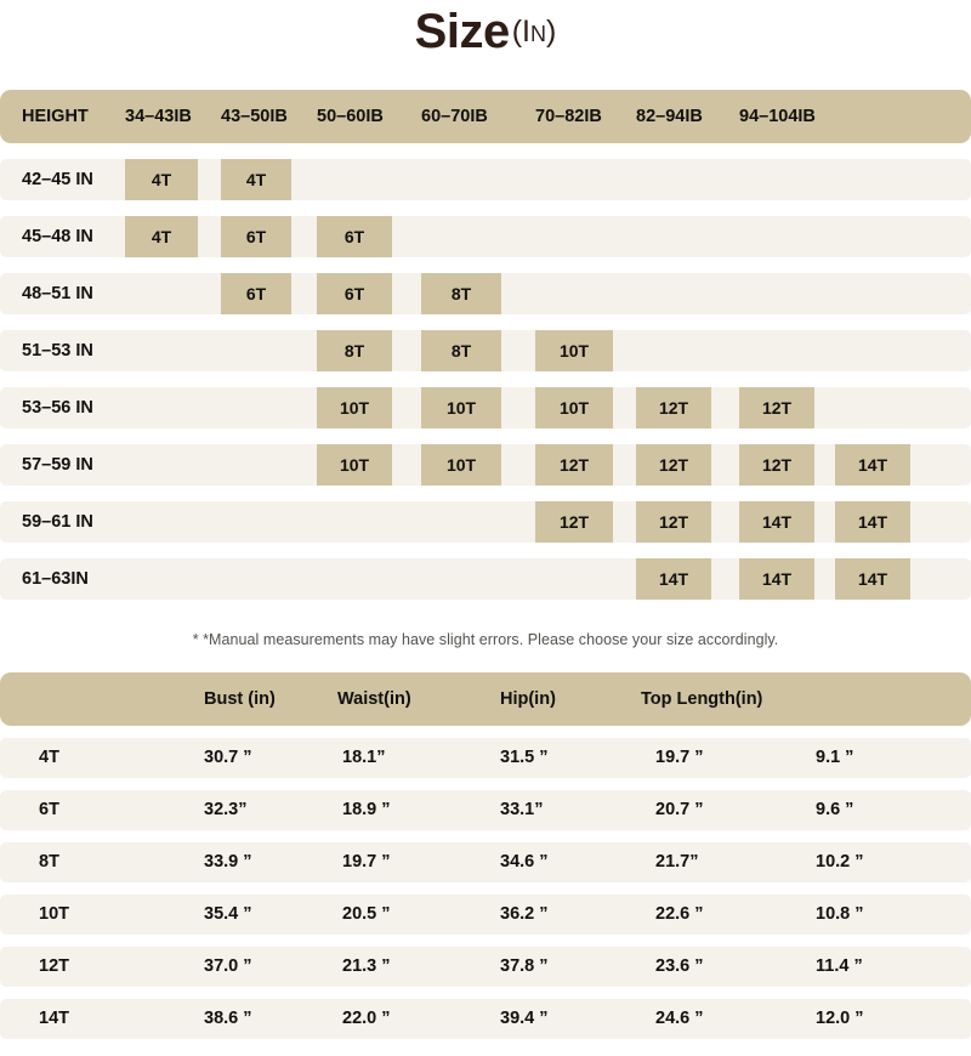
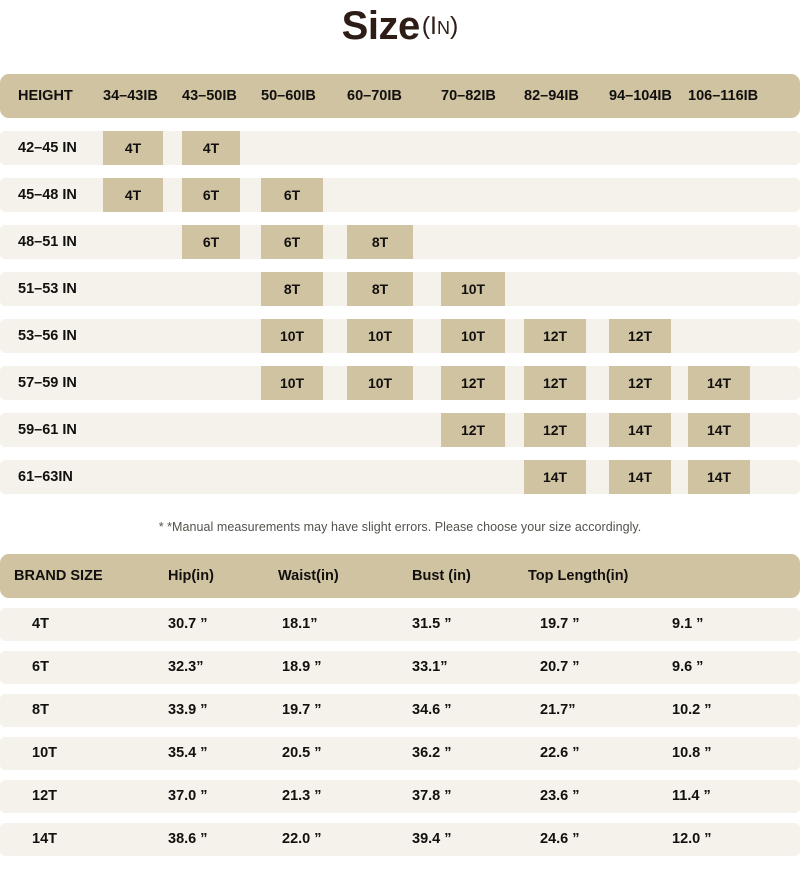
  Size(In)
  HEIGHT
  34–43IB
  43–50IB
  50–60IB
  60–70IB
  70–82IB
  82–94IB
  94–104IB
+ 106–116IB
  42–45 IN
  4T
  4T
  45–48 IN
  4T
  6T
  6T
  48–51 IN
  6T
  6T
  8T
  51–53 IN
  8T
  8T
  10T
  53–56 IN
  10T
  10T
  10T
  12T
  12T
  57–59 IN
  10T
  10T
  12T
  12T
  12T
  14T
  59–61 IN
  12T
  12T
  14T
  14T
  61–63IN
  14T
  14T
  14T
  * *Manual measurements may have slight errors. Please choose your size accordingly.
+ BRAND SIZE
- Bust (in)
+ Hip(in)
  Waist(in)
- Hip(in)
+ Bust (in)
  Top Length(in)
  4T
  30.7 ”
  18.1”
  31.5 ”
  19.7 ”
  9.1 ”
  6T
  32.3”
  18.9 ”
  33.1”
  20.7 ”
  9.6 ”
  8T
  33.9 ”
  19.7 ”
  34.6 ”
  21.7”
  10.2 ”
  10T
  35.4 ”
  20.5 ”
  36.2 ”
  22.6 ”
  10.8 ”
  12T
  37.0 ”
  21.3 ”
  37.8 ”
  23.6 ”
  11.4 ”
  14T
  38.6 ”
  22.0 ”
  39.4 ”
  24.6 ”
  12.0 ”
